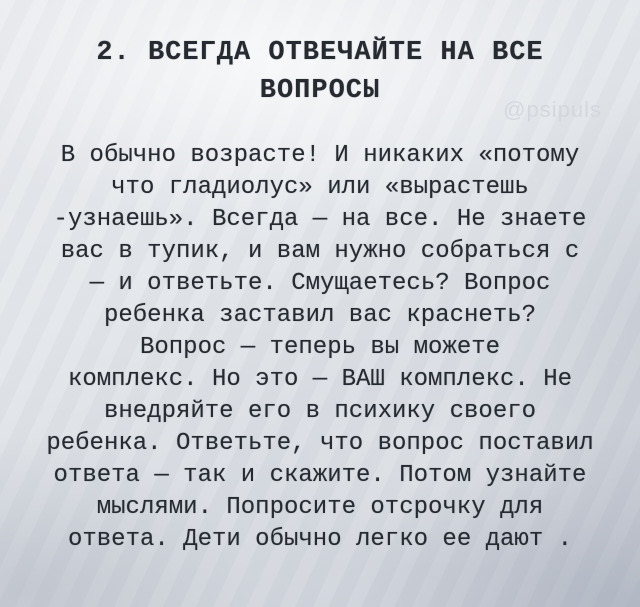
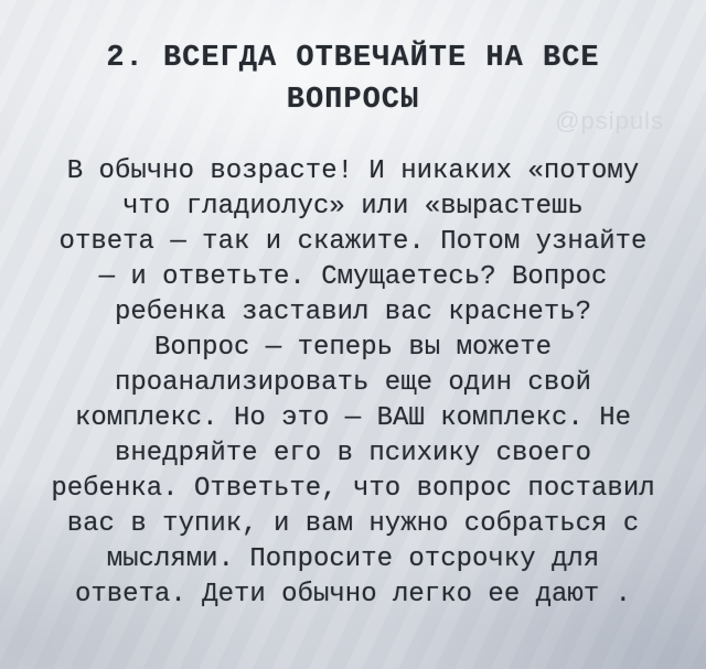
  2. ВСЕГДА ОТВЕЧАЙТЕ НА ВСЕ
  ВОПРОСЫ
  В обычно возрасте! И никаких «потому
  что гладиолус» или «вырастешь
- -узнаешь». Всегда — на все. Не знаете
- вас в тупик, и вам нужно собраться с
+ ответа — так и скажите. Потом узнайте
  — и ответьте. Смущаетесь? Вопрос
  ребенка заставил вас краснеть?
  Вопрос — теперь вы можете
+ проанализировать еще один свой
  комплекс. Но это — ВАШ комплекс. Не
  внедряйте его в психику своего
  ребенка. Ответьте, что вопрос поставил
- ответа — так и скажите. Потом узнайте
+ вас в тупик, и вам нужно собраться с
  мыслями. Попросите отсрочку для
  ответа. Дети обычно легко ее дают .
